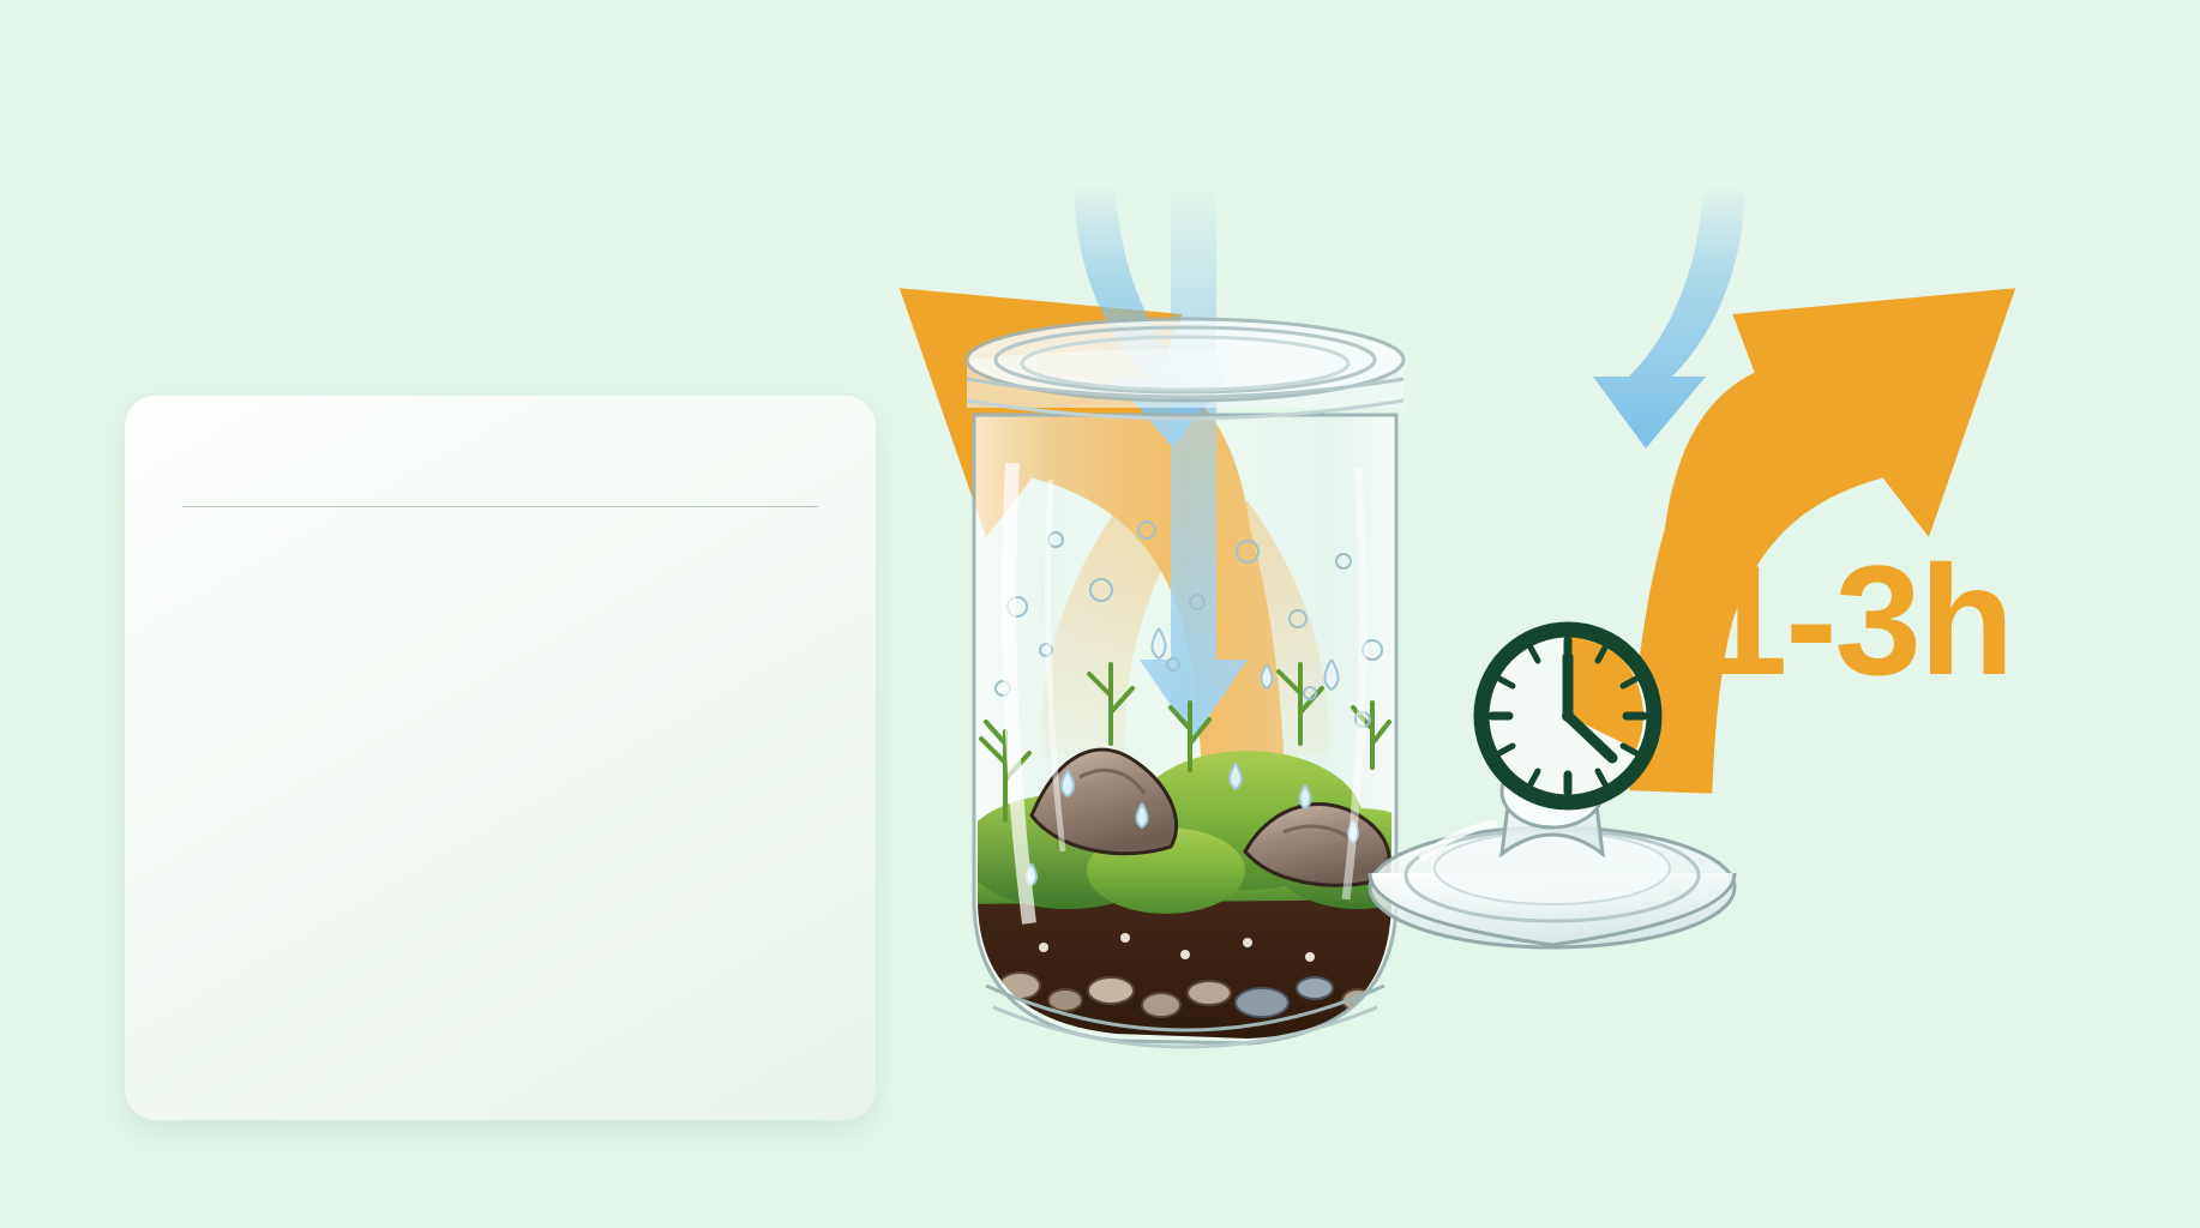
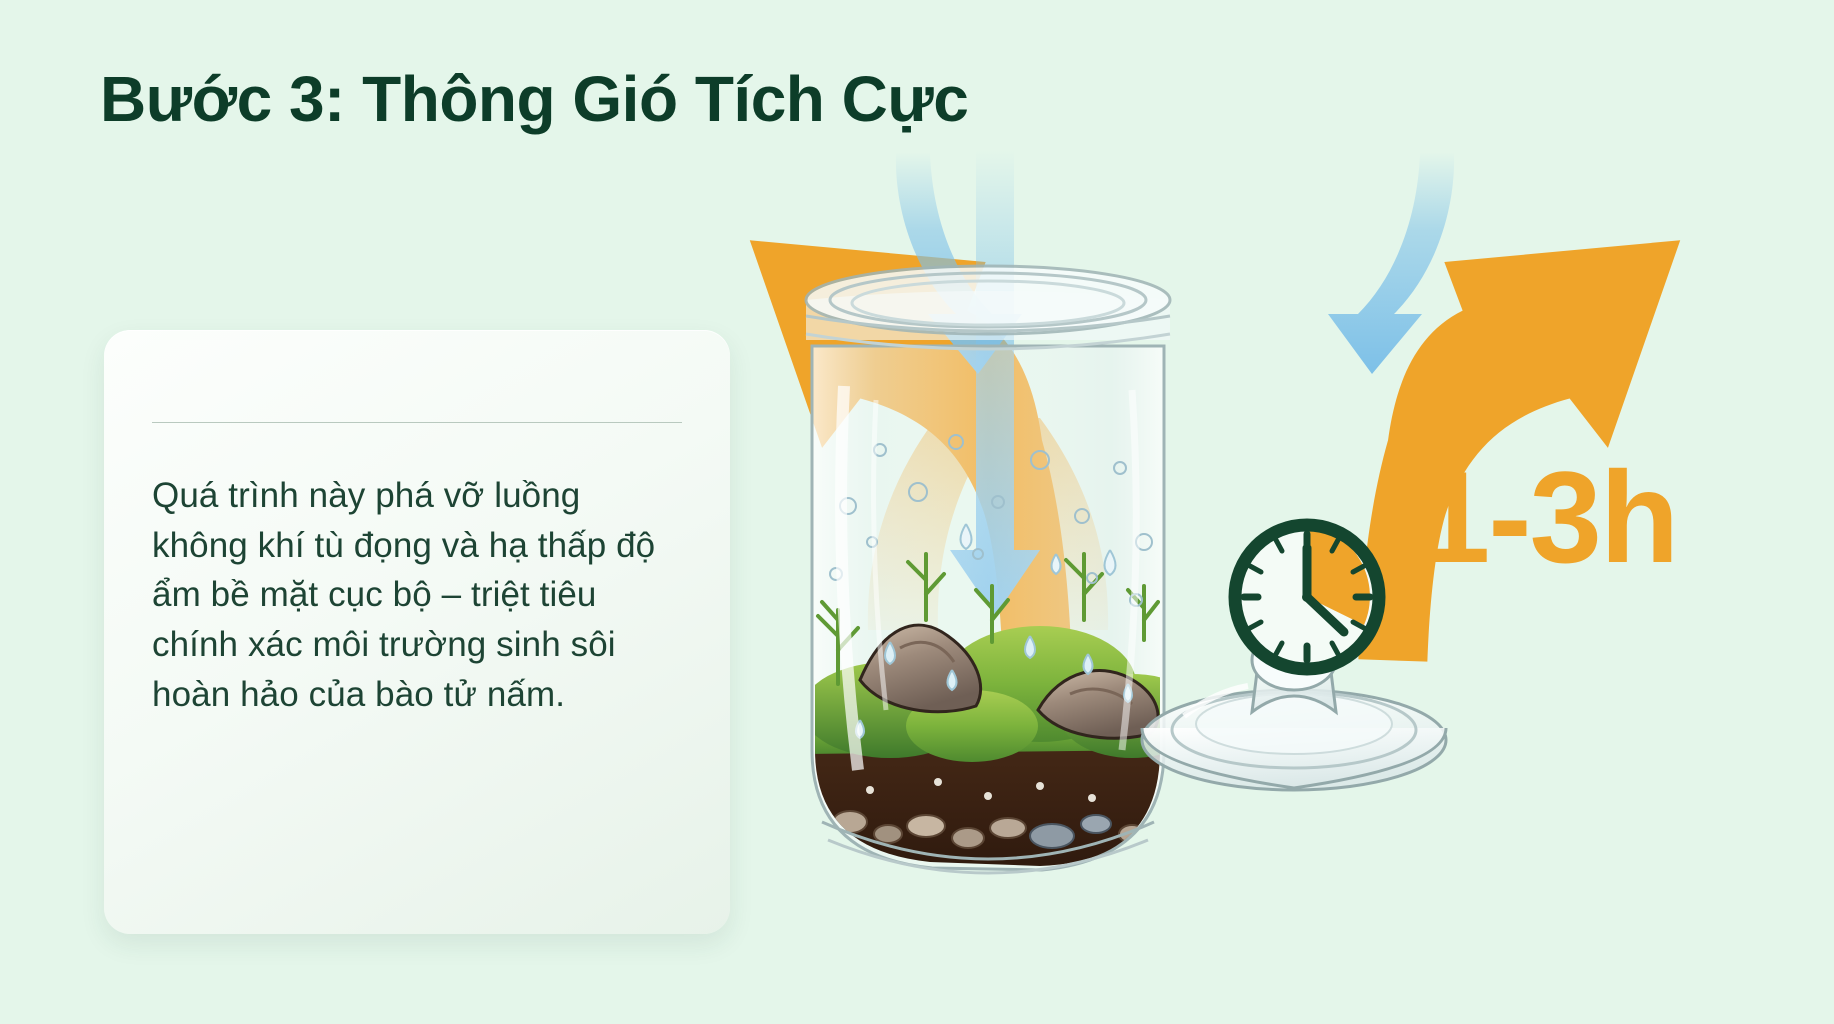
+ Bước 3: Thông Gió Tích Cực
+ Quá trình này phá vỡ luồng không khí tù đọng và hạ thấp độ ẩm bề mặt cục bộ – triệt tiêu chính xác môi trường sinh sôi hoàn hảo của bào tử nấm.
  1-3h
